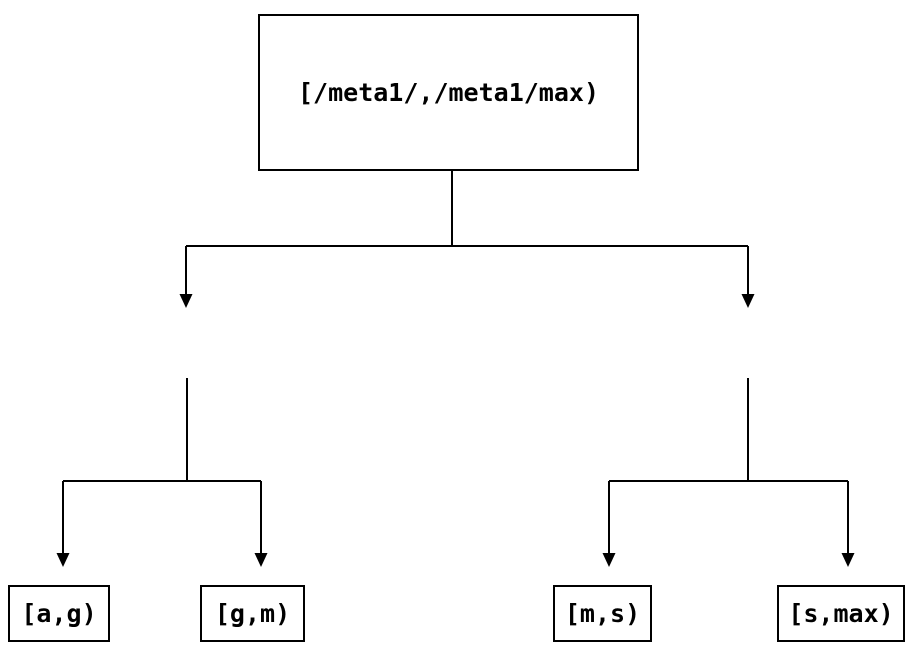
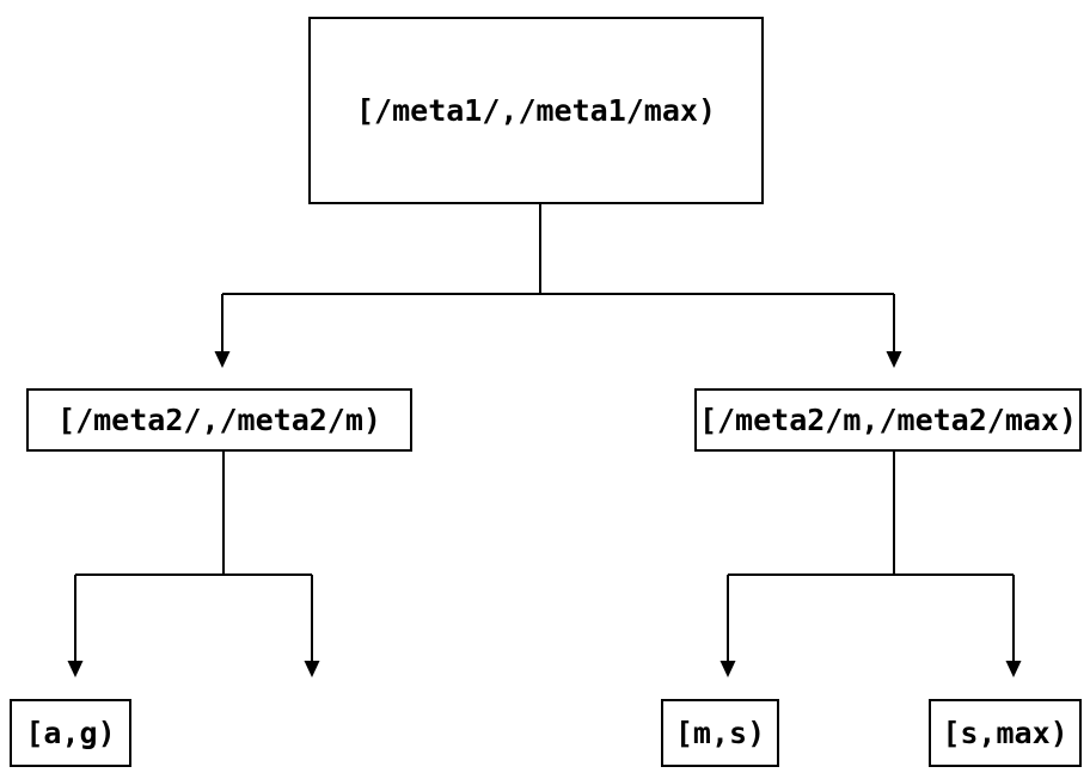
  [/meta1/,/meta1/max)
+ [/meta2/,/meta2/m)
+ [/meta2/m,/meta2/max)
  [a,g)
- [g,m)
  [m,s)
  [s,max)
